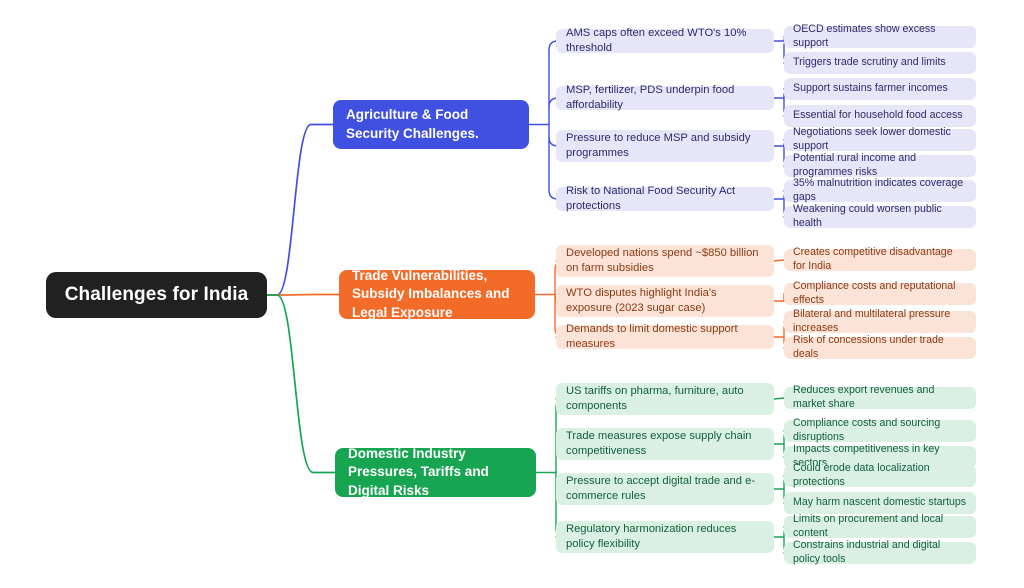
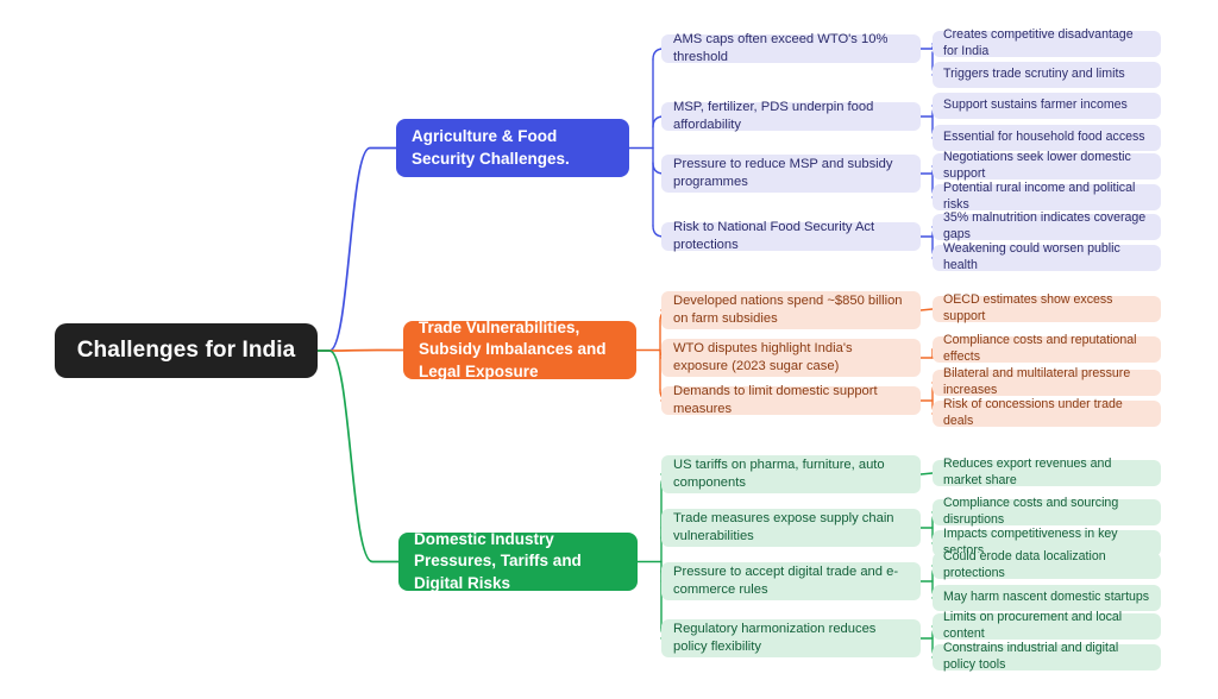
  Challenges for India
  Agriculture & Food Security Challenges.
  AMS caps often exceed WTO's 10% threshold
- OECD estimates show excess support
+ Creates competitive disadvantage for India
  Triggers trade scrutiny and limits
  MSP, fertilizer, PDS underpin food affordability
  Support sustains farmer incomes
  Essential for household food access
  Pressure to reduce MSP and subsidy programmes
  Negotiations seek lower domestic support
- Potential rural income and programmes risks
+ Potential rural income and political risks
  Risk to National Food Security Act protections
  35% malnutrition indicates coverage gaps
  Weakening could worsen public health
  Trade Vulnerabilities, Subsidy Imbalances and Legal Exposure
  Developed nations spend ~$850 billion on farm subsidies
- Creates competitive disadvantage for India
+ OECD estimates show excess support
  WTO disputes highlight India's exposure (2023 sugar case)
  Compliance costs and reputational effects
  Demands to limit domestic support measures
  Bilateral and multilateral pressure increases
  Risk of concessions under trade deals
  Domestic Industry Pressures, Tariffs and Digital Risks
  US tariffs on pharma, furniture, auto components
  Reduces export revenues and market share
- Trade measures expose supply chain competitiveness
+ Trade measures expose supply chain vulnerabilities
  Compliance costs and sourcing disruptions
  Impacts competitiveness in key sectors
  Pressure to accept digital trade and e-commerce rules
  Could erode data localization protections
  May harm nascent domestic startups
  Regulatory harmonization reduces policy flexibility
  Limits on procurement and local content
  Constrains industrial and digital policy tools
